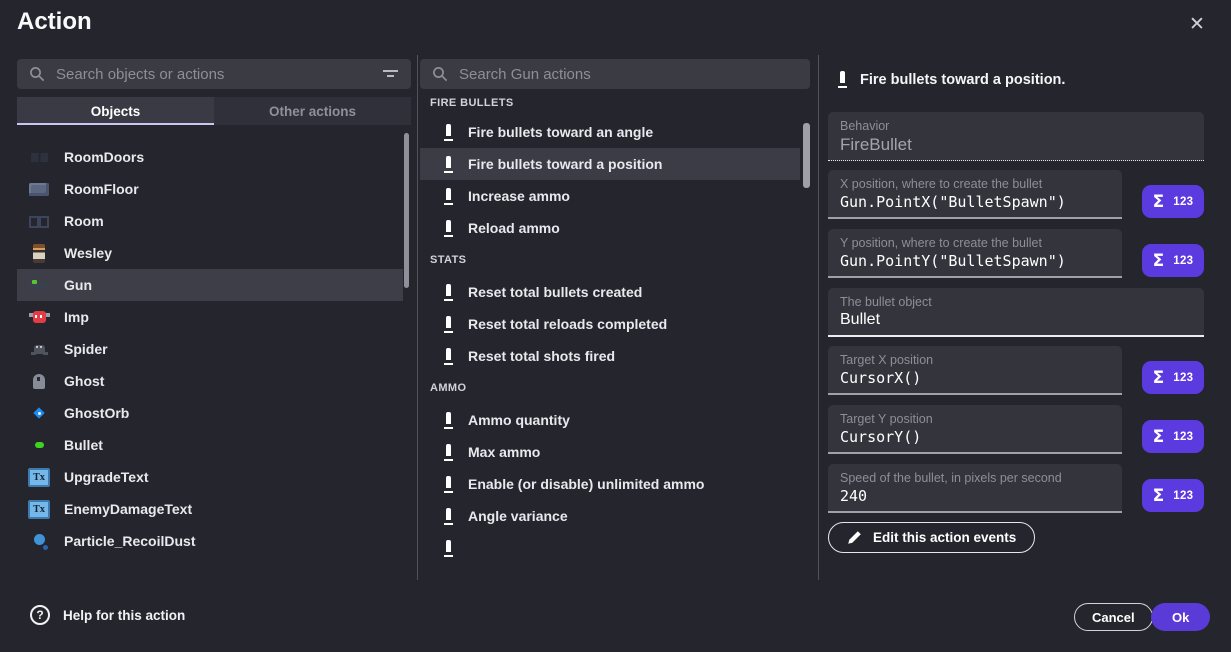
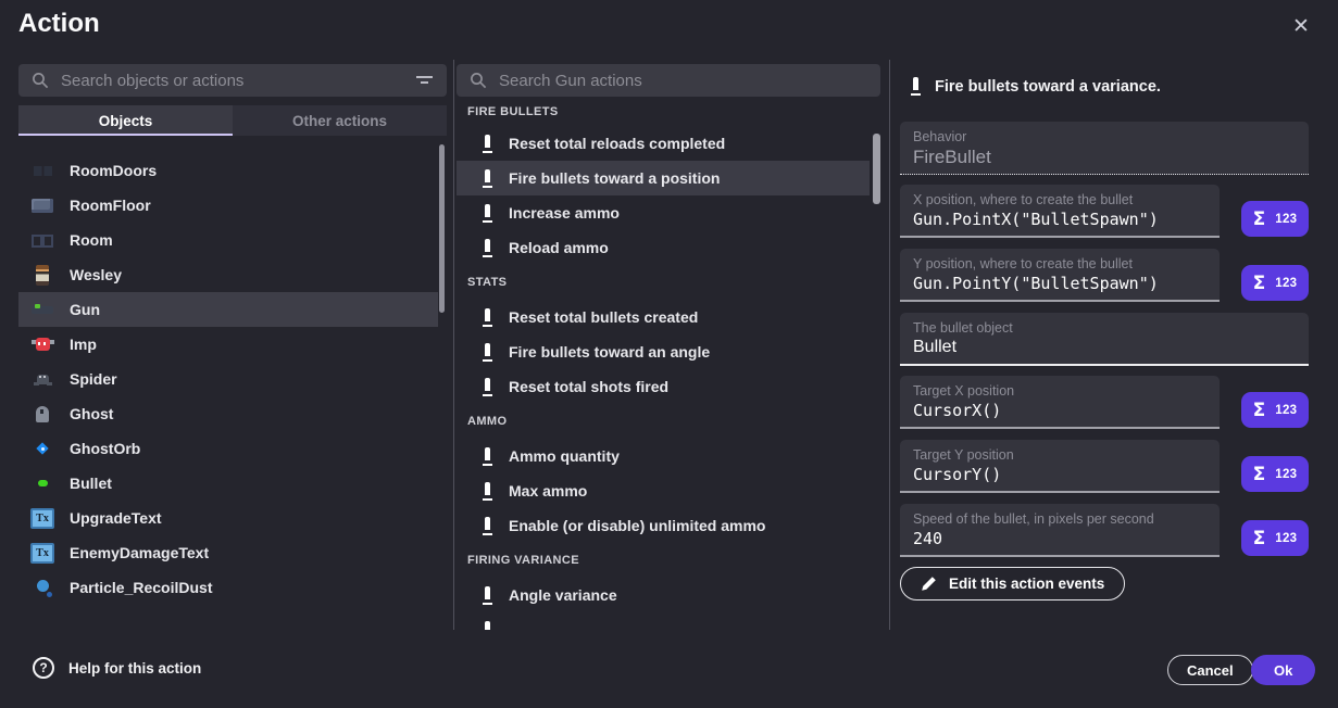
  Action
  ✕
  Search objects or actions
  Objects
  Other actions
  RoomDoors
  RoomFloor
  Room
  Wesley
  Gun
  Imp
  Spider
  Ghost
  GhostOrb
  Bullet
  UpgradeText
  EnemyDamageText
  Particle_RecoilDust
  Search Gun actions
  FIRE BULLETS
- Fire bullets toward an angle
+ Reset total reloads completed
  Fire bullets toward a position
  Increase ammo
  Reload ammo
  STATS
  Reset total bullets created
- Reset total reloads completed
+ Fire bullets toward an angle
  Reset total shots fired
  AMMO
  Ammo quantity
  Max ammo
  Enable (or disable) unlimited ammo
+ FIRING VARIANCE
  Angle variance
- Fire bullets toward a position.
+ Fire bullets toward a variance.
  Behavior
  FireBullet
  X position, where to create the bullet
  Gun.PointX("BulletSpawn")
  Σ
  123
  Y position, where to create the bullet
  Gun.PointY("BulletSpawn")
  Σ
  123
  The bullet object
  Bullet
  Target X position
  CursorX()
  Σ
  123
  Target Y position
  CursorY()
  Σ
  123
  Speed of the bullet, in pixels per second
  240
  Σ
  123
  Edit this action events
  ?
  Help for this action
  Cancel
  Ok
